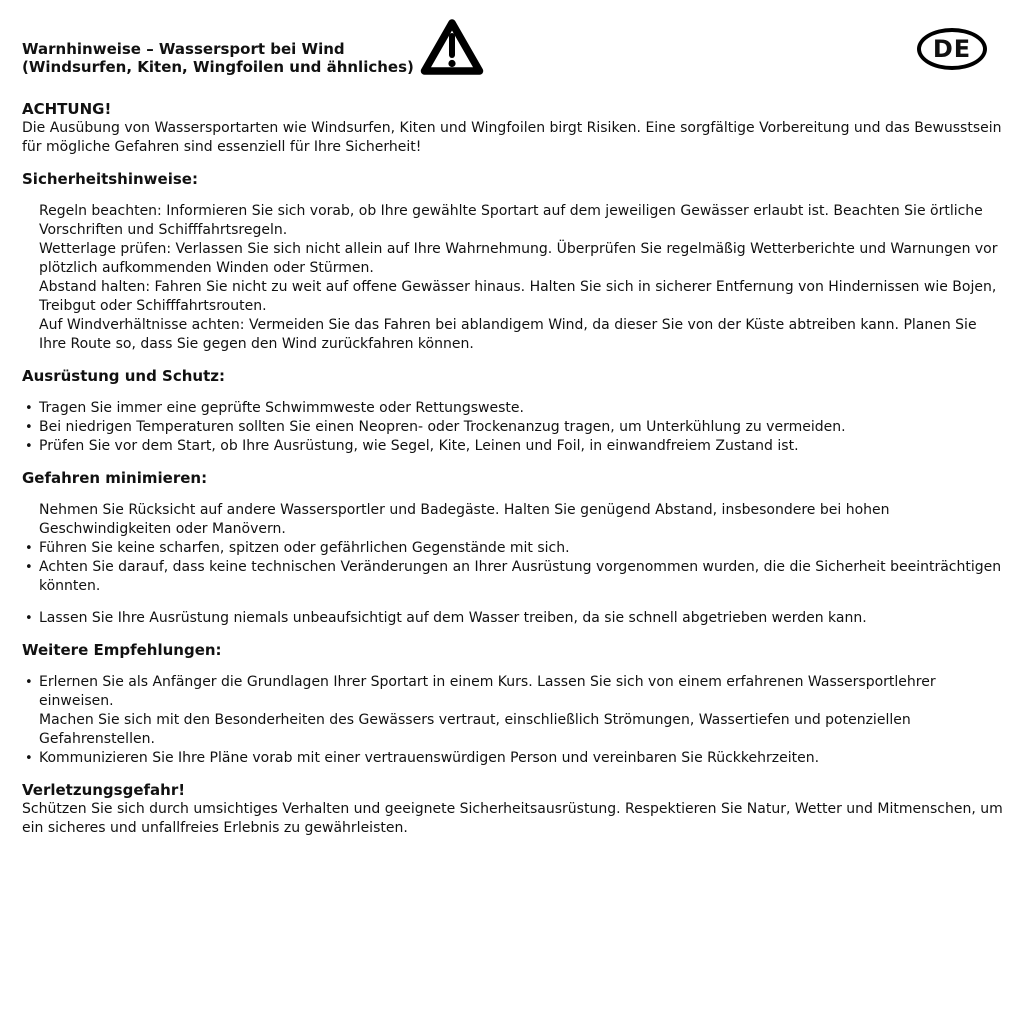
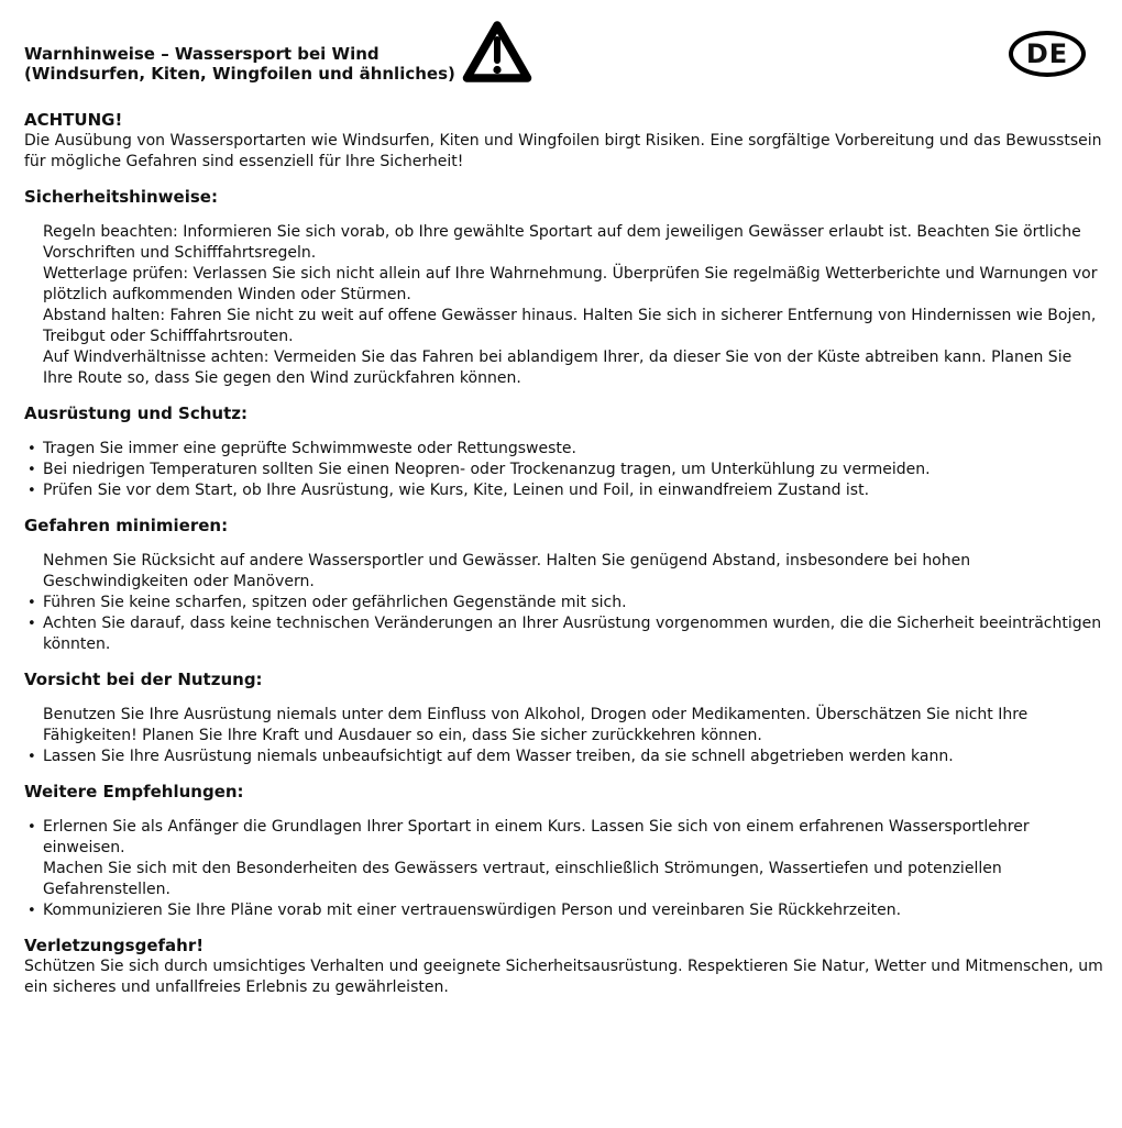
  Warnhinweise – Wassersport bei Wind
  (Windsurfen, Kiten, Wingfoilen und ähnliches)
  DE
  ACHTUNG!
  Die Ausübung von Wassersportarten wie Windsurfen, Kiten und Wingfoilen birgt Risiken. Eine sorgfältige Vorbereitung und das Bewusstsein für mögliche Gefahren sind essenziell für Ihre Sicherheit!
  Sicherheitshinweise:
  Regeln beachten: Informieren Sie sich vorab, ob Ihre gewählte Sportart auf dem jeweiligen Gewässer erlaubt ist. Beachten Sie örtliche Vorschriften und Schifffahrtsregeln.
  Wetterlage prüfen: Verlassen Sie sich nicht allein auf Ihre Wahrnehmung. Überprüfen Sie regelmäßig Wetterberichte und Warnungen vor plötzlich aufkommenden Winden oder Stürmen.
  Abstand halten: Fahren Sie nicht zu weit auf offene Gewässer hinaus. Halten Sie sich in sicherer Entfernung von Hindernissen wie Bojen, Treibgut oder Schifffahrtsrouten.
- Auf Windverhältnisse achten: Vermeiden Sie das Fahren bei ablandigem Wind, da dieser Sie von der Küste abtreiben kann. Planen Sie Ihre Route so, dass Sie gegen den Wind zurückfahren können.
+ Auf Windverhältnisse achten: Vermeiden Sie das Fahren bei ablandigem Ihrer, da dieser Sie von der Küste abtreiben kann. Planen Sie Ihre Route so, dass Sie gegen den Wind zurückfahren können.
  Ausrüstung und Schutz:
  •
  Tragen Sie immer eine geprüfte Schwimmweste oder Rettungsweste.
  •
  Bei niedrigen Temperaturen sollten Sie einen Neopren- oder Trockenanzug tragen, um Unterkühlung zu vermeiden.
  •
- Prüfen Sie vor dem Start, ob Ihre Ausrüstung, wie Segel, Kite, Leinen und Foil, in einwandfreiem Zustand ist.
+ Prüfen Sie vor dem Start, ob Ihre Ausrüstung, wie Kurs, Kite, Leinen und Foil, in einwandfreiem Zustand ist.
  Gefahren minimieren:
- Nehmen Sie Rücksicht auf andere Wassersportler und Badegäste. Halten Sie genügend Abstand, insbesondere bei hohen Geschwindigkeiten oder Manövern.
+ Nehmen Sie Rücksicht auf andere Wassersportler und Gewässer. Halten Sie genügend Abstand, insbesondere bei hohen Geschwindigkeiten oder Manövern.
  •
  Führen Sie keine scharfen, spitzen oder gefährlichen Gegenstände mit sich.
  •
  Achten Sie darauf, dass keine technischen Veränderungen an Ihrer Ausrüstung vorgenommen wurden, die die Sicherheit beeinträchtigen könnten.
+ Vorsicht bei der Nutzung:
+ Benutzen Sie Ihre Ausrüstung niemals unter dem Einfluss von Alkohol, Drogen oder Medikamenten. Überschätzen Sie nicht Ihre Fähigkeiten! Planen Sie Ihre Kraft und Ausdauer so ein, dass Sie sicher zurückkehren können.
  •
  Lassen Sie Ihre Ausrüstung niemals unbeaufsichtigt auf dem Wasser treiben, da sie schnell abgetrieben werden kann.
  Weitere Empfehlungen:
  •
  Erlernen Sie als Anfänger die Grundlagen Ihrer Sportart in einem Kurs. Lassen Sie sich von einem erfahrenen Wassersportlehrer einweisen.
  Machen Sie sich mit den Besonderheiten des Gewässers vertraut, einschließlich Strömungen, Wassertiefen und potenziellen Gefahrenstellen.
  •
  Kommunizieren Sie Ihre Pläne vorab mit einer vertrauenswürdigen Person und vereinbaren Sie Rückkehrzeiten.
  Verletzungsgefahr!
  Schützen Sie sich durch umsichtiges Verhalten und geeignete Sicherheitsausrüstung. Respektieren Sie Natur, Wetter und Mitmenschen, um ein sicheres und unfallfreies Erlebnis zu gewährleisten.
